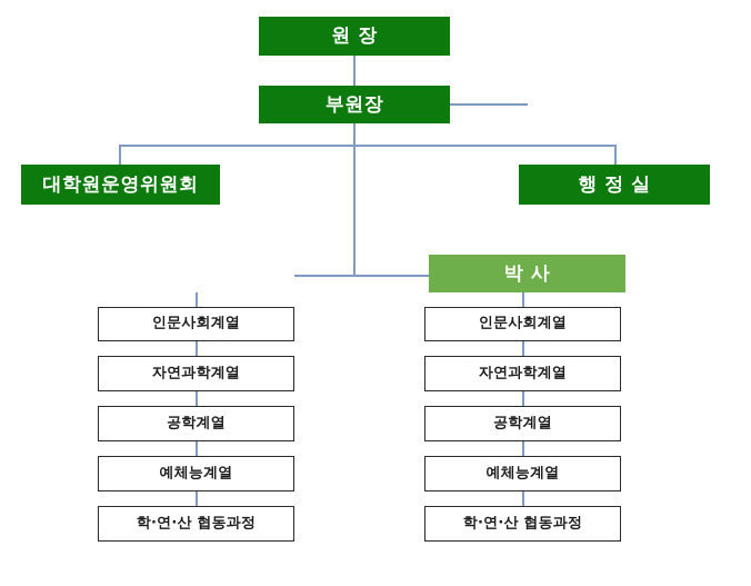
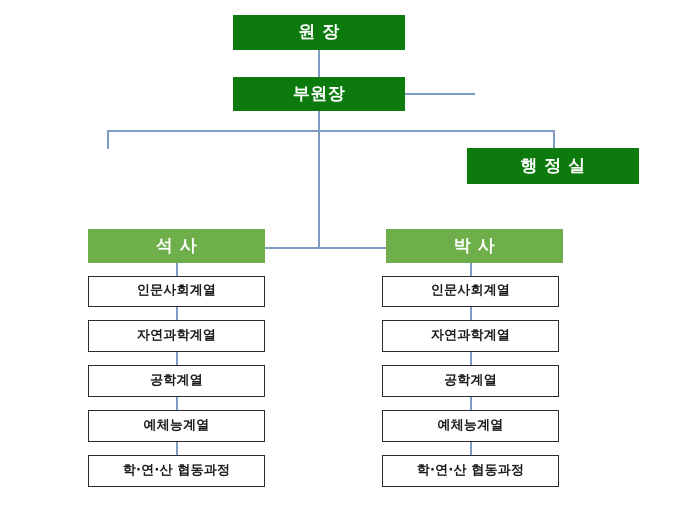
  원 장
  부원장
- 대학원운영위원회
  행 정 실
+ 석 사
  박 사
  인문사회계열
  자연과학계열
  공학계열
  예체능계열
  학·연·산 협동과정
  인문사회계열
  자연과학계열
  공학계열
  예체능계열
  학·연·산 협동과정
